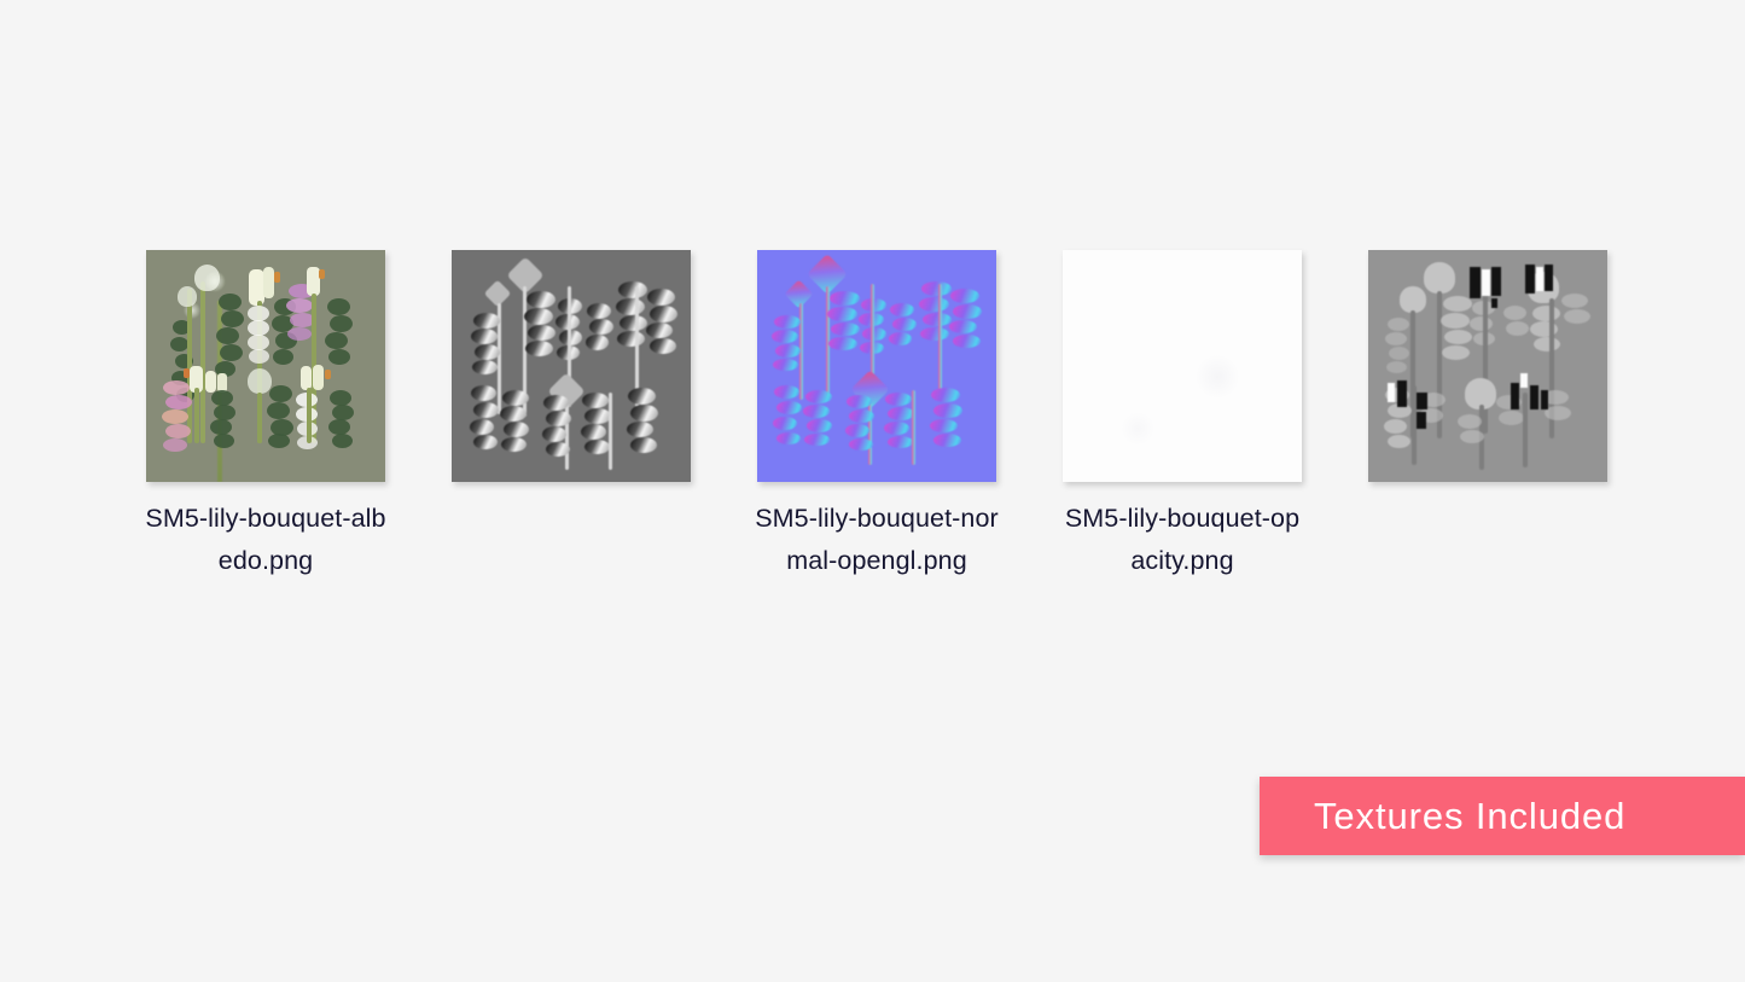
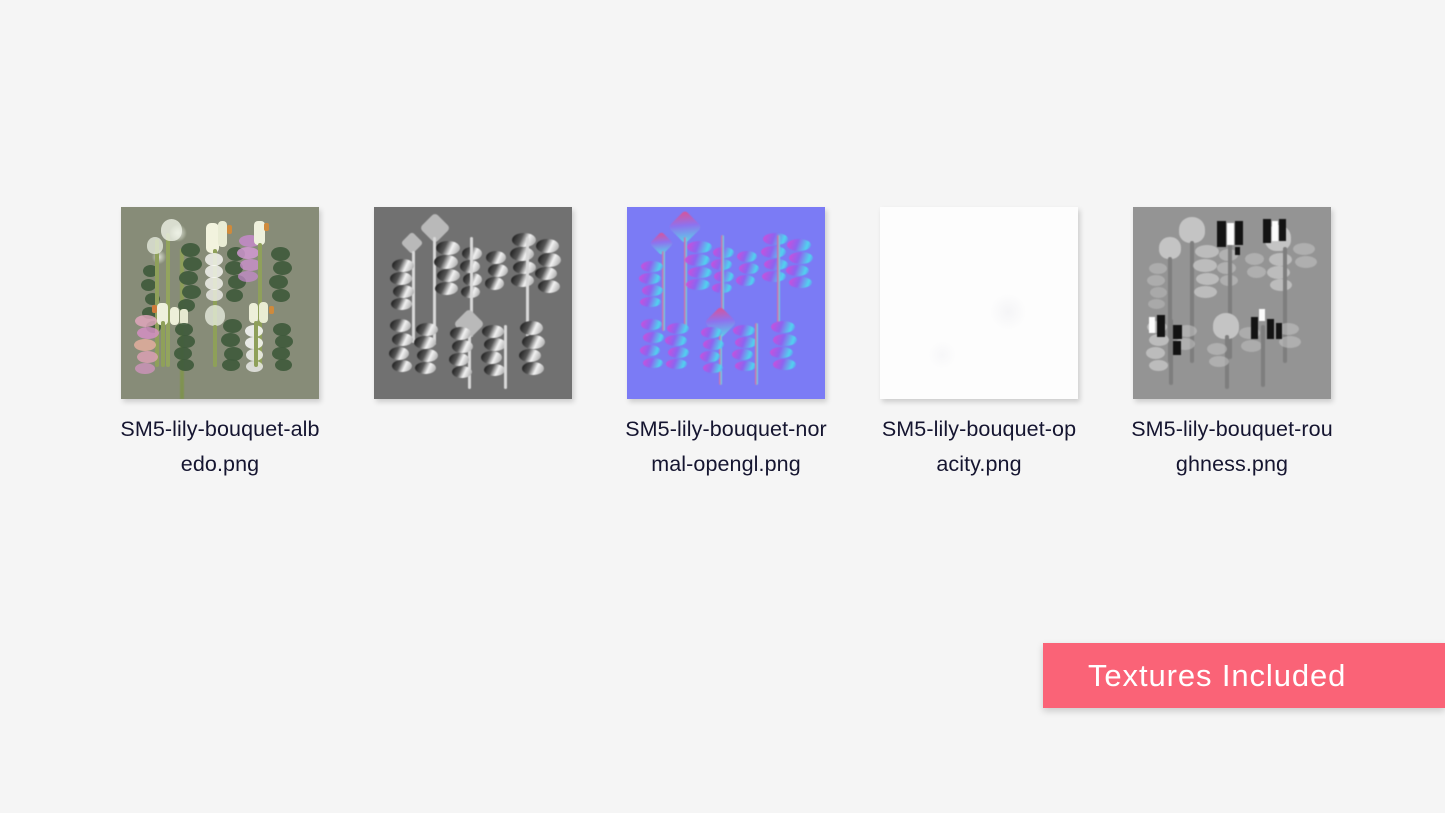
  SM5-lily-bouquet-albedo.png
  SM5-lily-bouquet-normal-opengl.png
  SM5-lily-bouquet-opacity.png
+ SM5-lily-bouquet-roughness.png
  Textures Included
